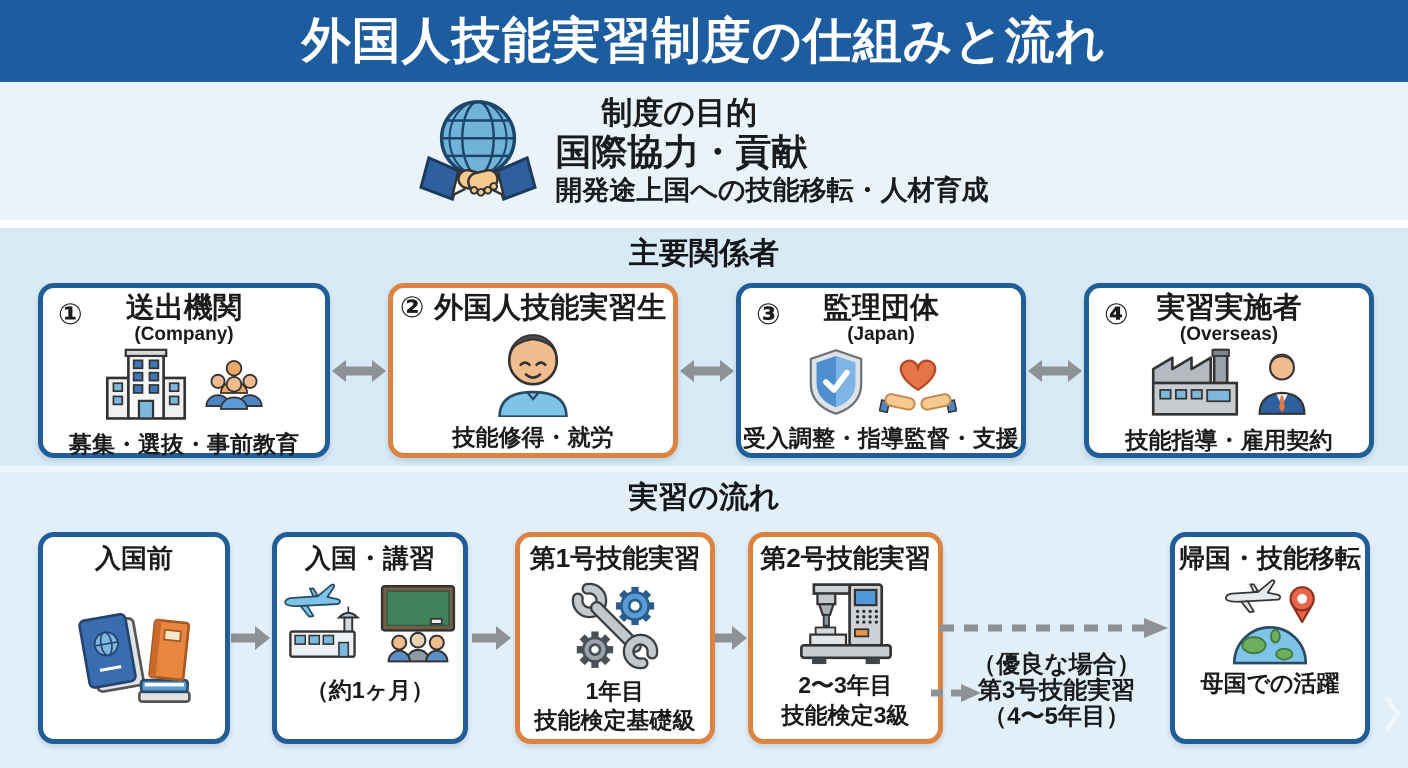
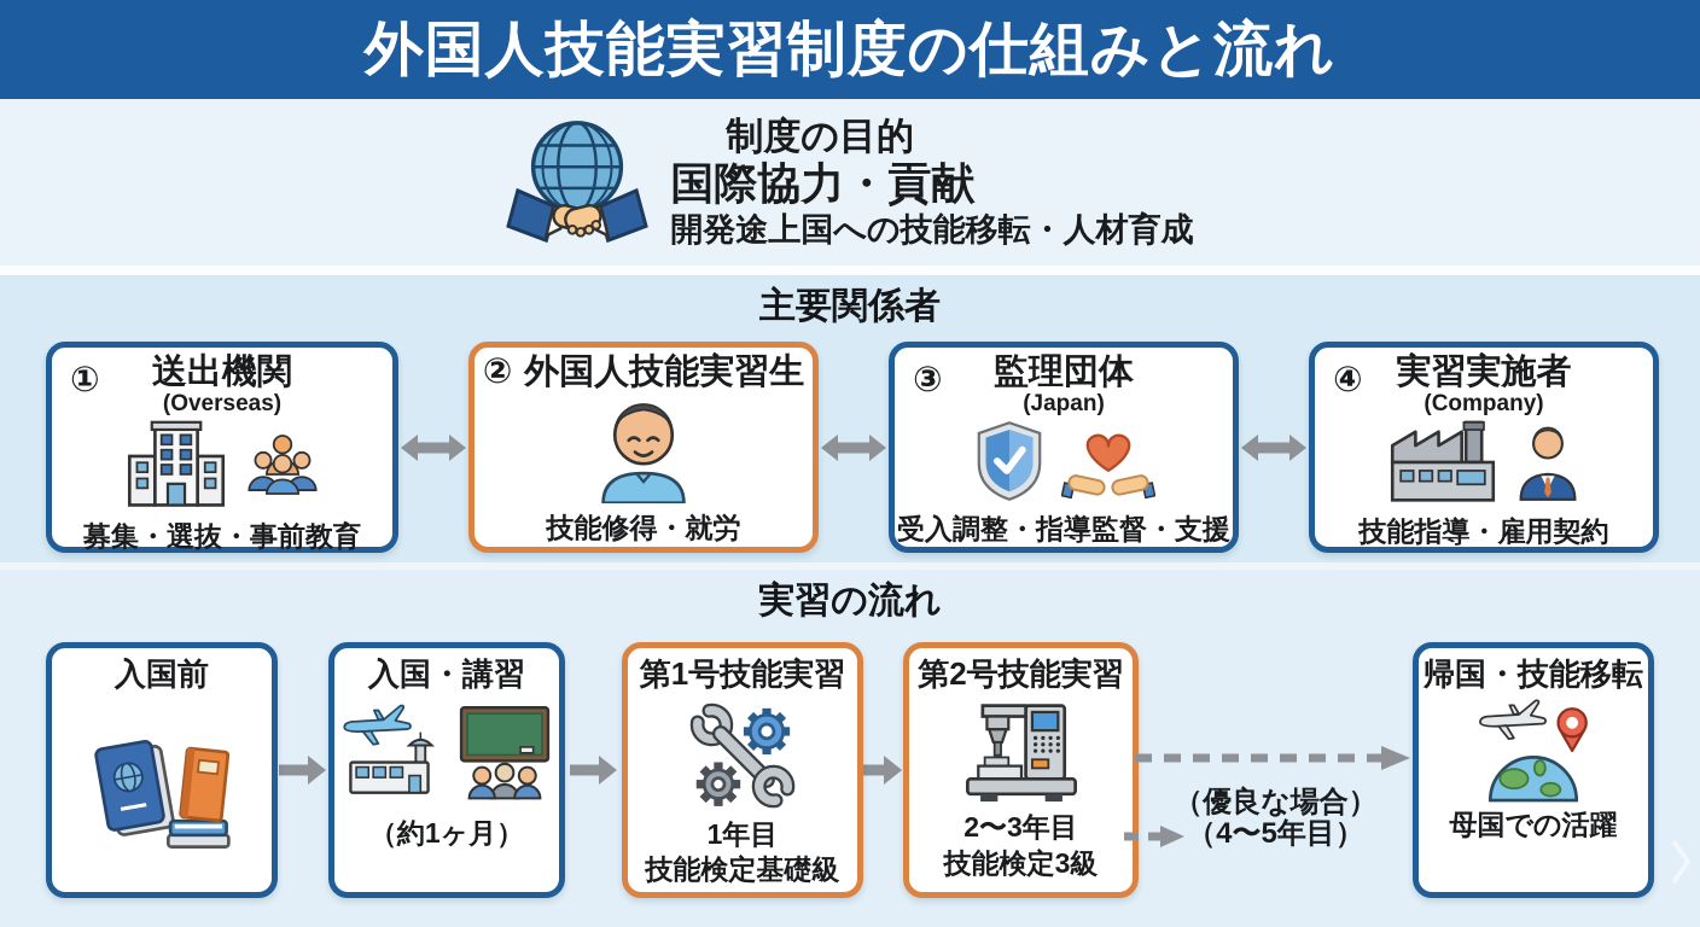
  外国人技能実習制度の仕組みと流れ
  制度の目的
  国際協力・貢献
  開発途上国への技能移転・人材育成
  主要関係者
  ①
  送出機関
- (Company)
+ (Overseas)
  募集・選抜・事前教育
  ②
  外国人技能実習生
  技能修得・就労
  ③
  監理団体
  (Japan)
  受入調整・指導監督・支援
  ④
  実習実施者
- (Overseas)
+ (Company)
  技能指導・雇用契約
  実習の流れ
  入国前
  入国・講習
  （約1ヶ月）
  第1号技能実習
  1年目
  技能検定基礎級
  第2号技能実習
  2〜3年目
  技能検定3級
  （優良な場合）
- 第3号技能実習
  （4〜5年目）
  帰国・技能移転
  母国での活躍
